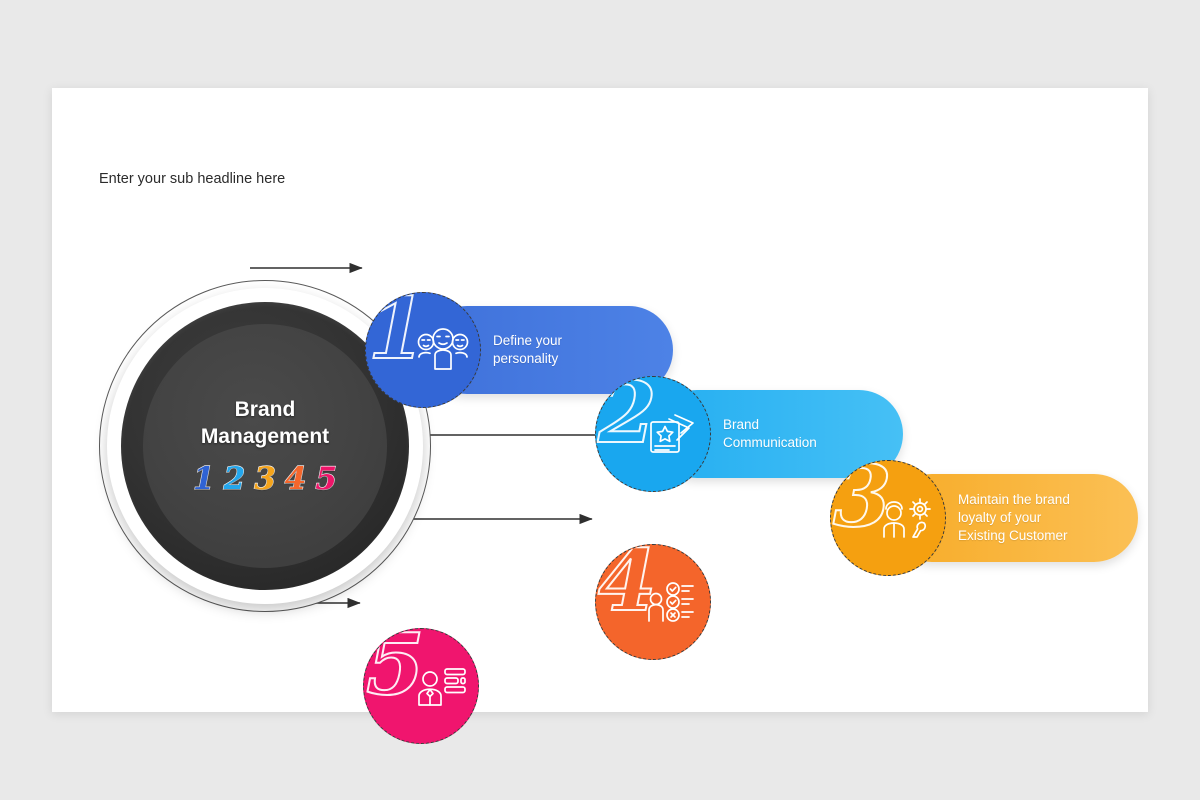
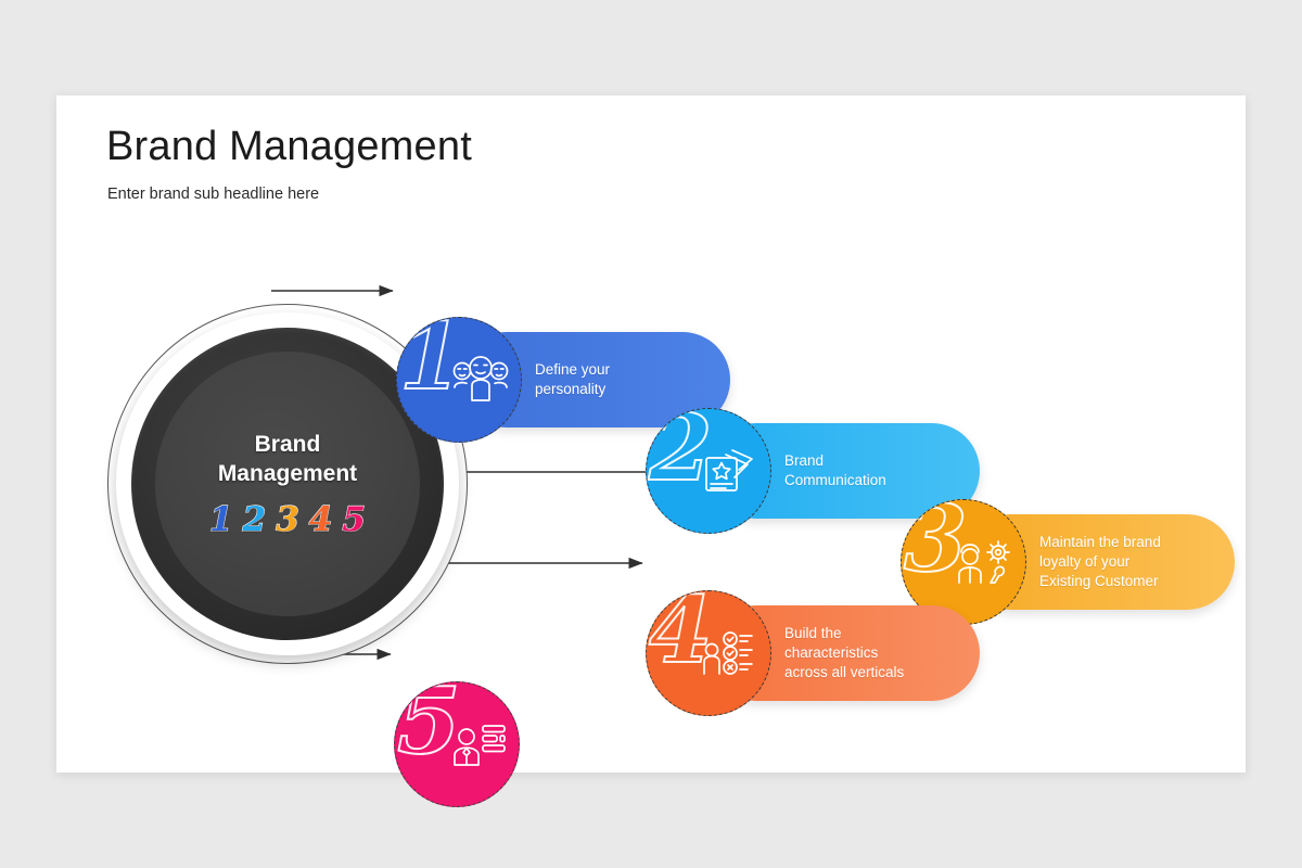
+ Brand Management
- Enter your sub headline here
+ Enter brand sub headline here
  Brand
  Management
  1
  2
  3
  4
  5
  Define your
  personality
  1
  Brand
  Communication
  2
  Maintain the brand
  loyalty of your
  Existing Customer
  3
+ Build the
+ characteristics
+ across all verticals
  4
  5
